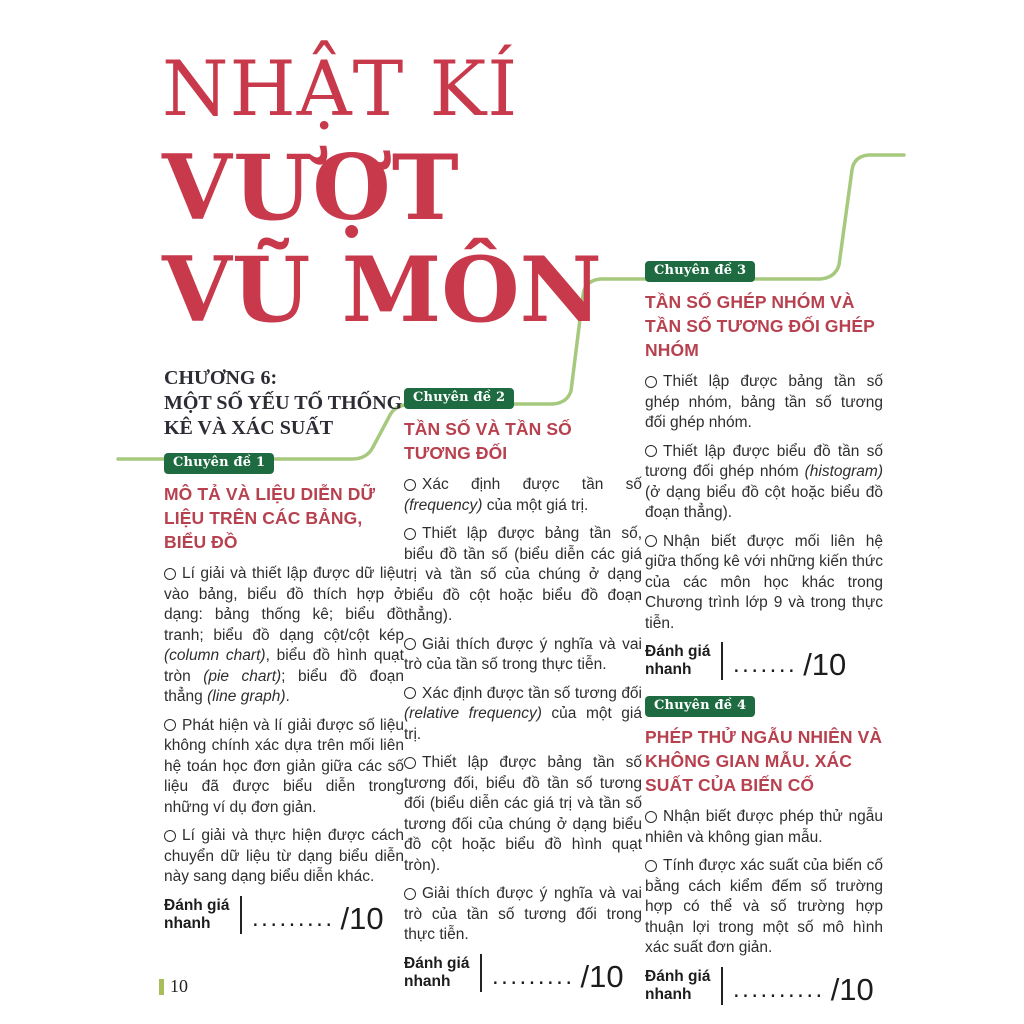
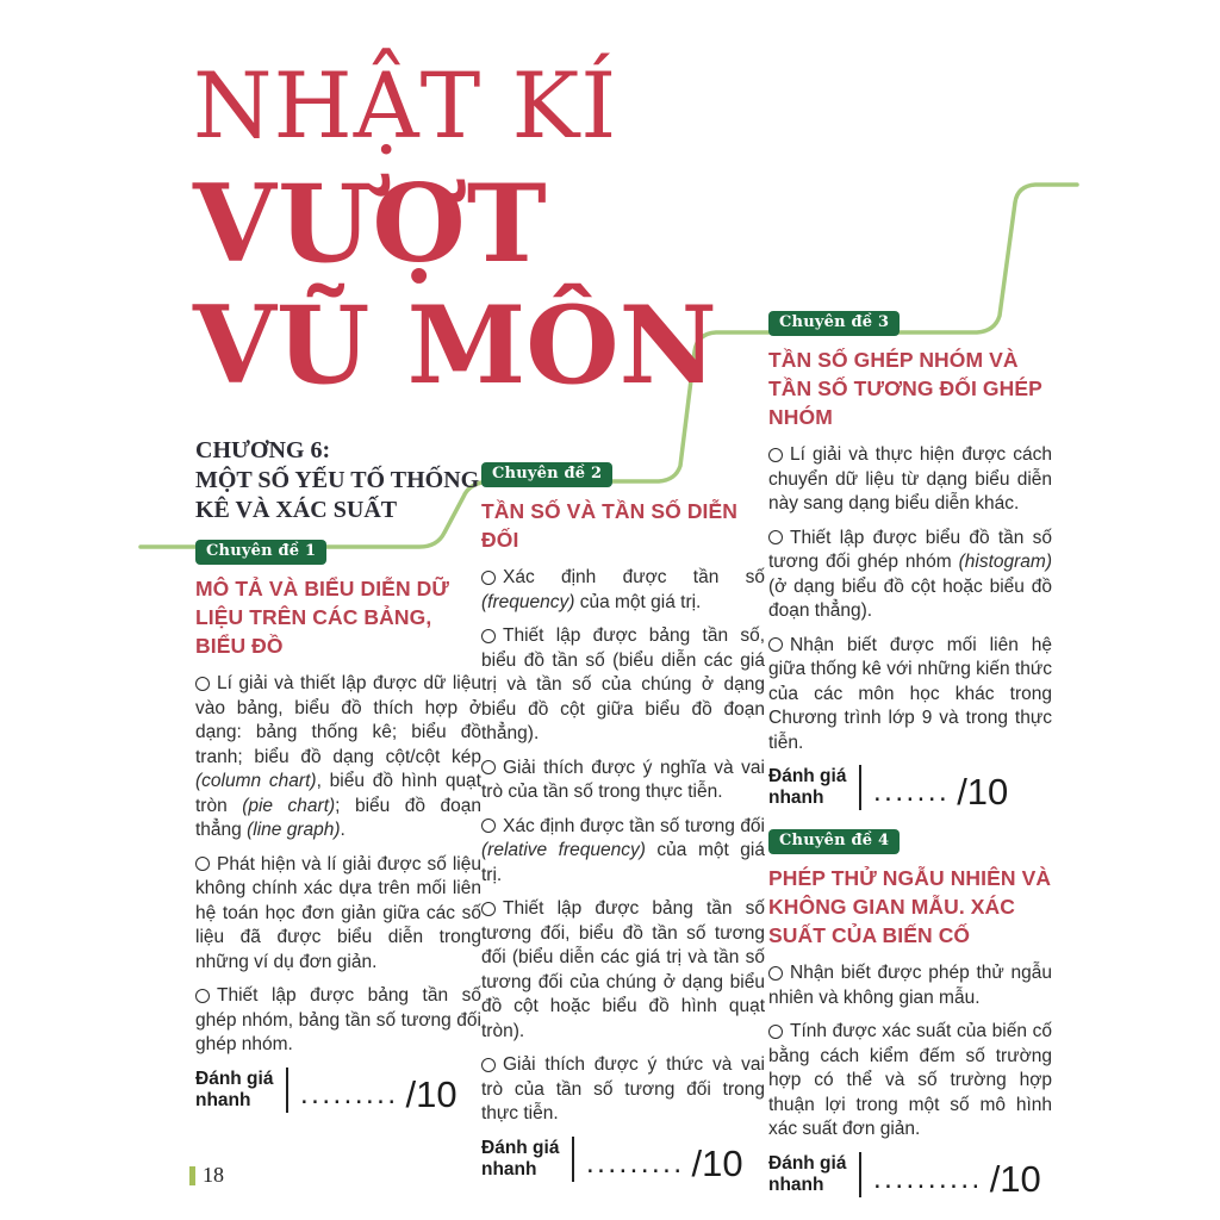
  NHẬT KÍ
  VƯỢT
  VŨ MÔN
  CHƯƠNG 6:
  MỘT SỐ YẾU TỐ THỐNG KÊ VÀ XÁC SUẤT
  Chuyên đề 1
- MÔ TẢ VÀ LIỆU DIỄN DỮ LIỆU TRÊN CÁC BẢNG, BIỂU ĐỒ
+ MÔ TẢ VÀ BIỂU DIỄN DỮ LIỆU TRÊN CÁC BẢNG, BIỂU ĐỒ
  Lí giải và thiết lập được dữ liệu vào bảng, biểu đồ thích hợp ở dạng: bảng thống kê; biểu đồ tranh; biểu đồ dạng cột/cột kép (column chart), biểu đồ hình quạt tròn (pie chart); biểu đồ đoạn thẳng (line graph).
  Phát hiện và lí giải được số liệu không chính xác dựa trên mối liên hệ toán học đơn giản giữa các số liệu đã được biểu diễn trong những ví dụ đơn giản.
- Lí giải và thực hiện được cách chuyển dữ liệu từ dạng biểu diễn này sang dạng biểu diễn khác.
+ Thiết lập được bảng tần số ghép nhóm, bảng tần số tương đối ghép nhóm.
  Đánh giá nhanh
  .........
  /10
  Chuyên đề 2
- TẦN SỐ VÀ TẦN SỐ TƯƠNG ĐỐI
+ TẦN SỐ VÀ TẦN SỐ DIỄN ĐỐI
  Xác định được tần số (frequency) của một giá trị.
- Thiết lập được bảng tần số, biểu đồ tần số (biểu diễn các giá trị và tần số của chúng ở dạng biểu đồ cột hoặc biểu đồ đoạn thẳng).
+ Thiết lập được bảng tần số, biểu đồ tần số (biểu diễn các giá trị và tần số của chúng ở dạng biểu đồ cột giữa biểu đồ đoạn thẳng).
  Giải thích được ý nghĩa và vai trò của tần số trong thực tiễn.
  Xác định được tần số tương đối (relative frequency) của một giá trị.
  Thiết lập được bảng tần số tương đối, biểu đồ tần số tương đối (biểu diễn các giá trị và tần số tương đối của chúng ở dạng biểu đồ cột hoặc biểu đồ hình quạt tròn).
- Giải thích được ý nghĩa và vai trò của tần số tương đối trong thực tiễn.
+ Giải thích được ý thức và vai trò của tần số tương đối trong thực tiễn.
  Đánh giá nhanh
  .........
  /10
  Chuyên đề 3
  TẦN SỐ GHÉP NHÓM VÀ TẦN SỐ TƯƠNG ĐỐI GHÉP NHÓM
- Thiết lập được bảng tần số ghép nhóm, bảng tần số tương đối ghép nhóm.
+ Lí giải và thực hiện được cách chuyển dữ liệu từ dạng biểu diễn này sang dạng biểu diễn khác.
  Thiết lập được biểu đồ tần số tương đối ghép nhóm (histogram) (ở dạng biểu đồ cột hoặc biểu đồ đoạn thẳng).
  Nhận biết được mối liên hệ giữa thống kê với những kiến thức của các môn học khác trong Chương trình lớp 9 và trong thực tiễn.
  Đánh giá nhanh
  .......
  /10
  Chuyên đề 4
  PHÉP THỬ NGẪU NHIÊN VÀ KHÔNG GIAN MẪU. XÁC SUẤT CỦA BIẾN CỐ
  Nhận biết được phép thử ngẫu nhiên và không gian mẫu.
  Tính được xác suất của biến cố bằng cách kiểm đếm số trường hợp có thể và số trường hợp thuận lợi trong một số mô hình xác suất đơn giản.
  Đánh giá nhanh
  ..........
  /10
- 10
+ 18
